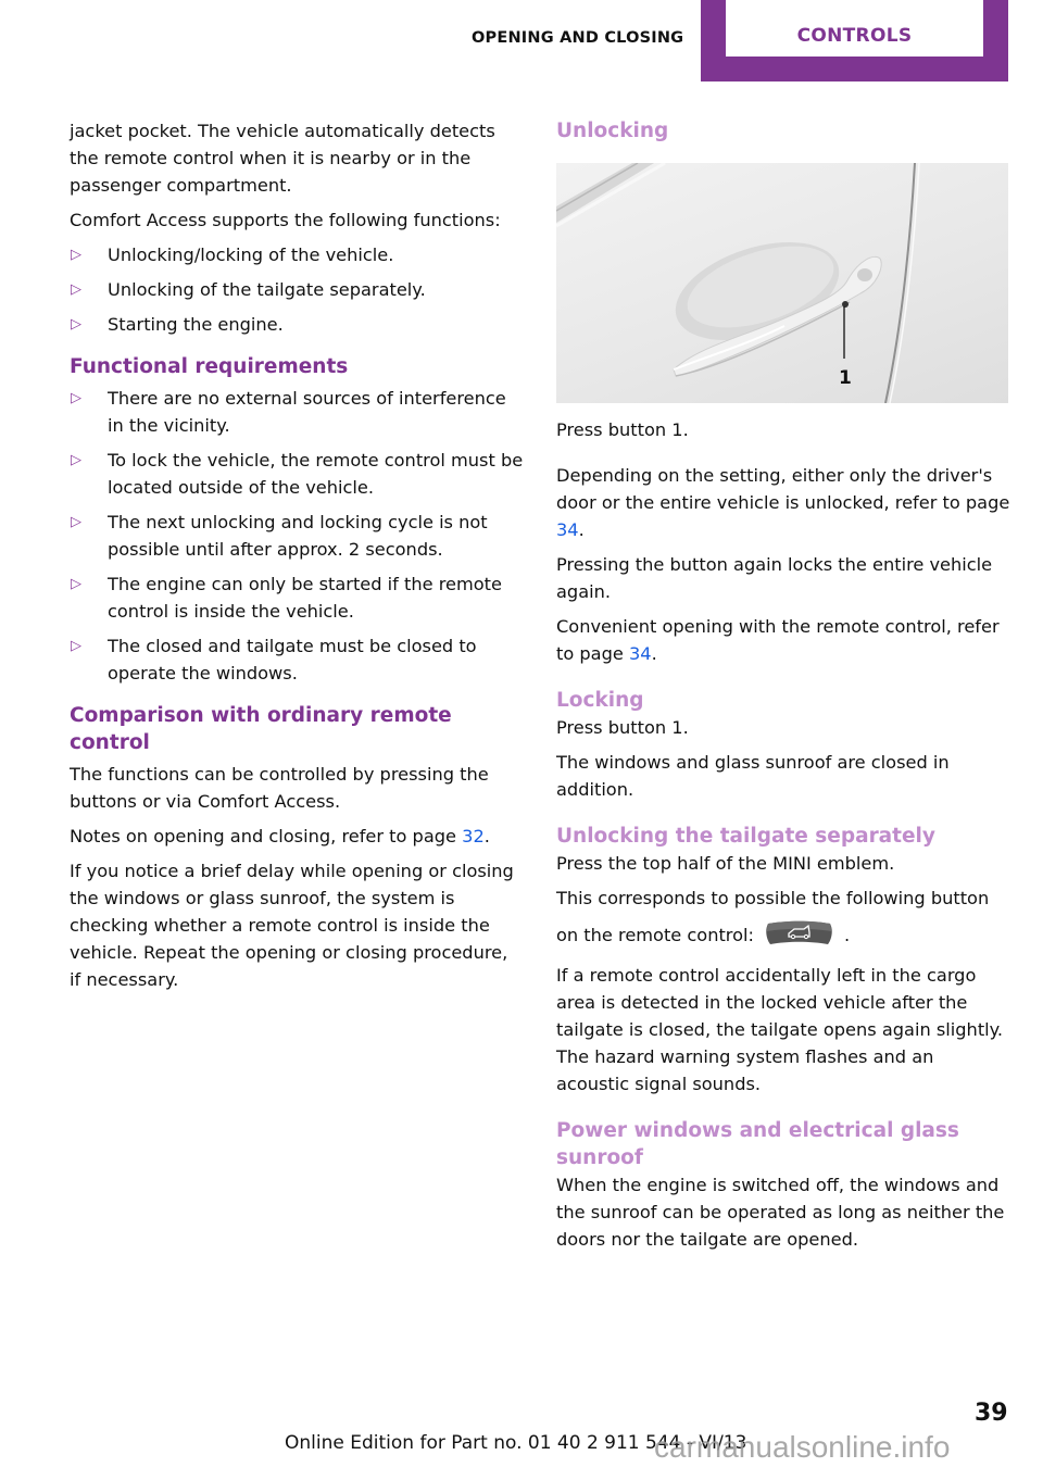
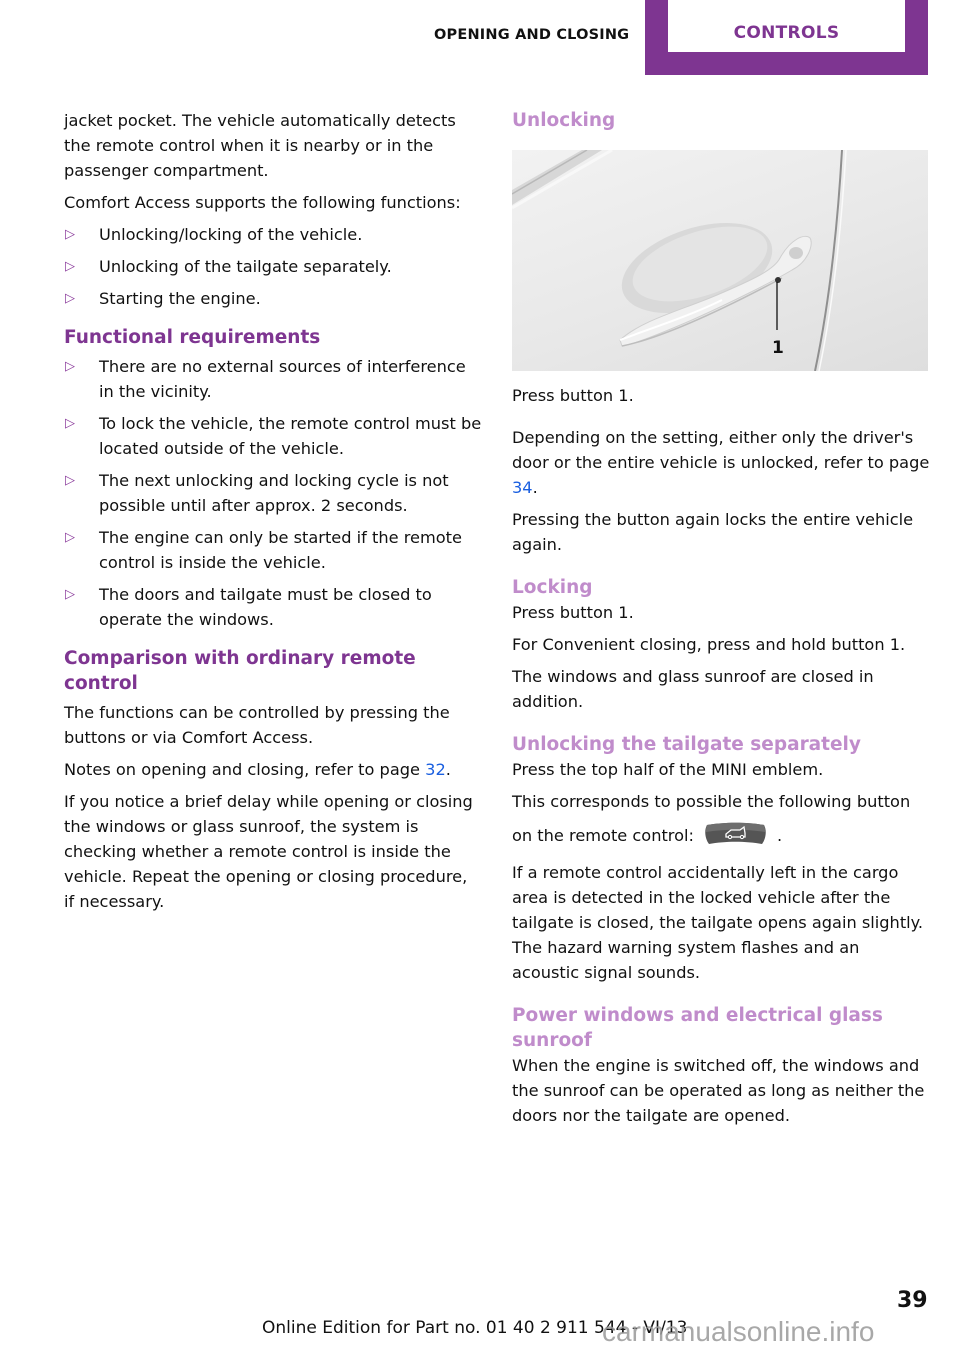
  OPENING AND CLOSING
  CONTROLS
  jacket pocket. The vehicle automatically de­tects the remote control when it is nearby or in the passenger compartment.
  Comfort Access supports the following func­tions:
  ▷
  Unlocking/locking of the vehicle.
  ▷
  Unlocking of the tailgate separately.
  ▷
  Starting the engine.
  Functional requirements
  ▷
  There are no external sources of interfer­ence in the vicinity.
  ▷
  To lock the vehicle, the remote control must be located outside of the vehicle.
  ▷
  The next unlocking and locking cycle is not possible until after approx. 2 seconds.
  ▷
  The engine can only be started if the re­mote control is inside the vehicle.
  ▷
- The closed and tailgate must be closed to operate the windows.
+ The doors and tailgate must be closed to operate the windows.
  Comparison with ordinary remote control
  The functions can be controlled by pressing the buttons or via Comfort Access.
  Notes on opening and closing, refer to page 32.
  If you notice a brief delay while opening or closing the windows or glass sunroof, the sys­tem is checking whether a remote control is in­side the vehicle. Repeat the opening or closing procedure, if necessary.
  Unlocking
  1
  Press button 1.
  Depending on the setting, either only the driv­er's door or the entire vehicle is unlocked, refer to page 34.
  Pressing the button again locks the entire vehi­cle again.
- Convenient opening with the remote control, refer to page 34.
  Locking
  Press button 1.
+ For Convenient closing, press and hold but­ton 1.
  The windows and glass sunroof are closed in addition.
  Unlocking the tailgate separately
  Press the top half of the MINI emblem.
  This corresponds to possible the following but­ton on the remote control: .
  If a remote control accidentally left in the cargo area is detected in the locked vehicle after the tailgate is closed, the tailgate opens again slightly. The hazard warning system flashes and an acoustic signal sounds.
  Power windows and electrical glass sunroof
  When the engine is switched off, the windows and the sunroof can be operated as long as neither the doors nor the tailgate are opened.
  Online Edition for Part no. 01 40 2 911 544 - VI/13
  carmanualsonline.info
  39
